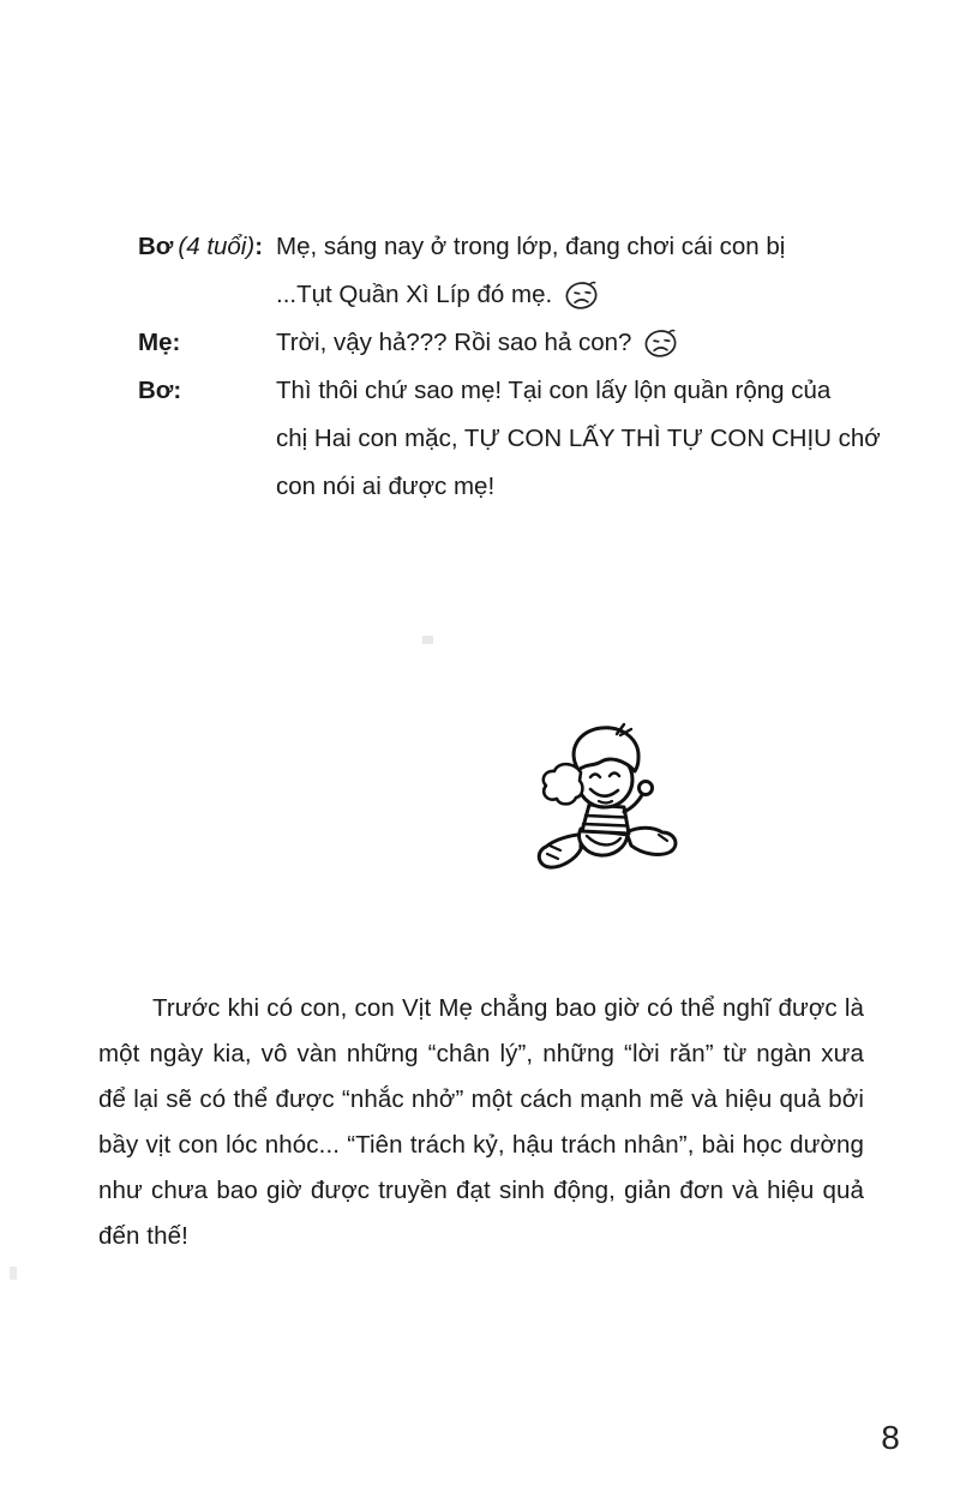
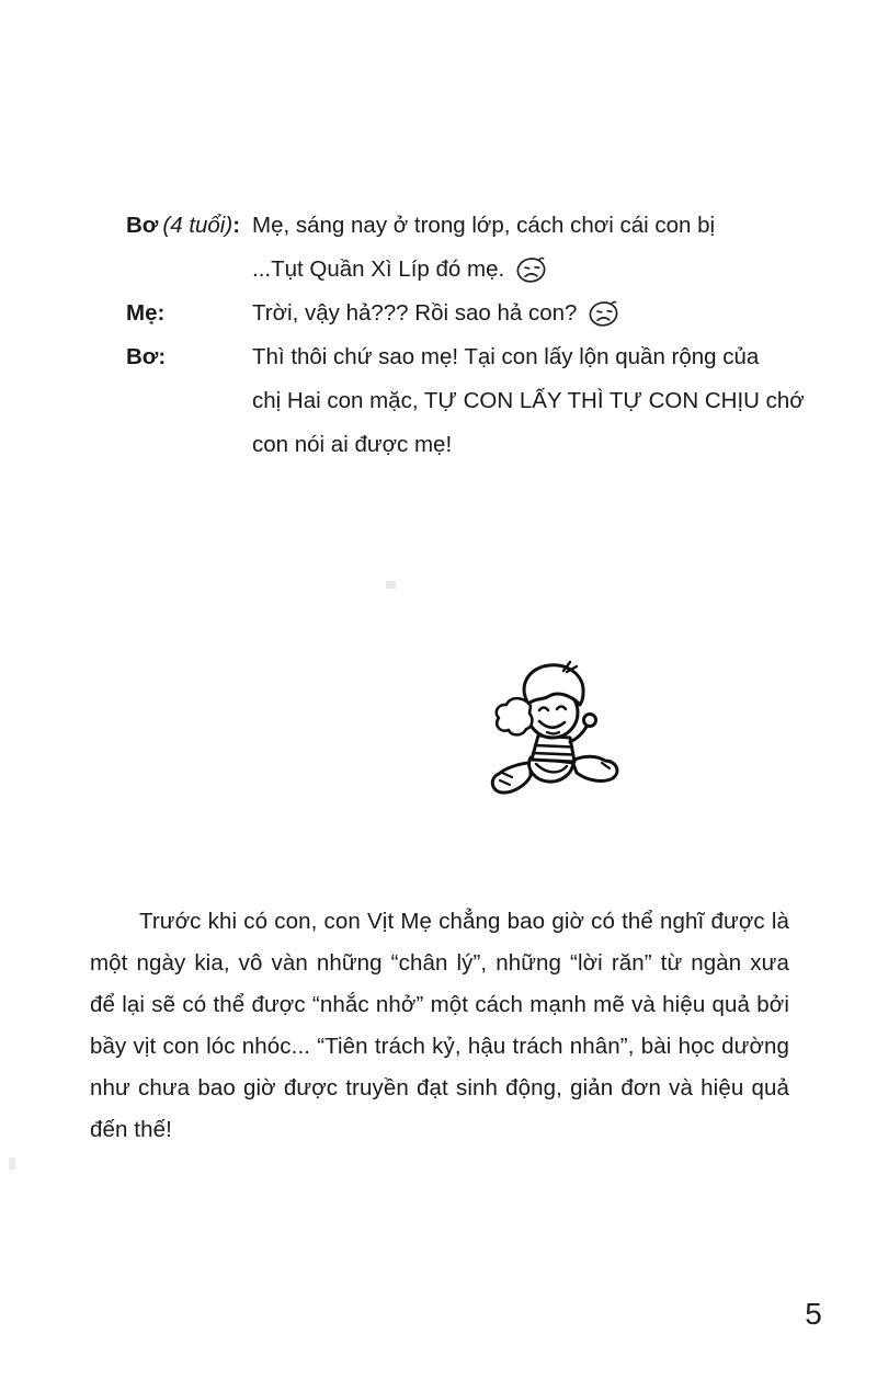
  Bơ (4 tuổi):
- Mẹ, sáng nay ở trong lớp, đang chơi cái con bị
+ Mẹ, sáng nay ở trong lớp, cách chơi cái con bị
  ...Tụt Quần Xì Líp đó mẹ.
  Mẹ:
  Trời, vậy hả??? Rồi sao hả con?
  Bơ:
  Thì thôi chứ sao mẹ! Tại con lấy lộn quần rộng của
  chị Hai con mặc, TỰ CON LẤY THÌ TỰ CON CHỊU chớ
  con nói ai được mẹ!
  Trước khi có con, con Vịt Mẹ chẳng bao giờ có thể nghĩ được là một ngày kia, vô vàn những “chân lý”, những “lời răn” từ ngàn xưa để lại sẽ có thể được “nhắc nhở” một cách mạnh mẽ và hiệu quả bởi bầy vịt con lóc nhóc... “Tiên trách kỷ, hậu trách nhân”, bài học dường như chưa bao giờ được truyền đạt sinh động, giản đơn và hiệu quả đến thế!
- 8
+ 5
